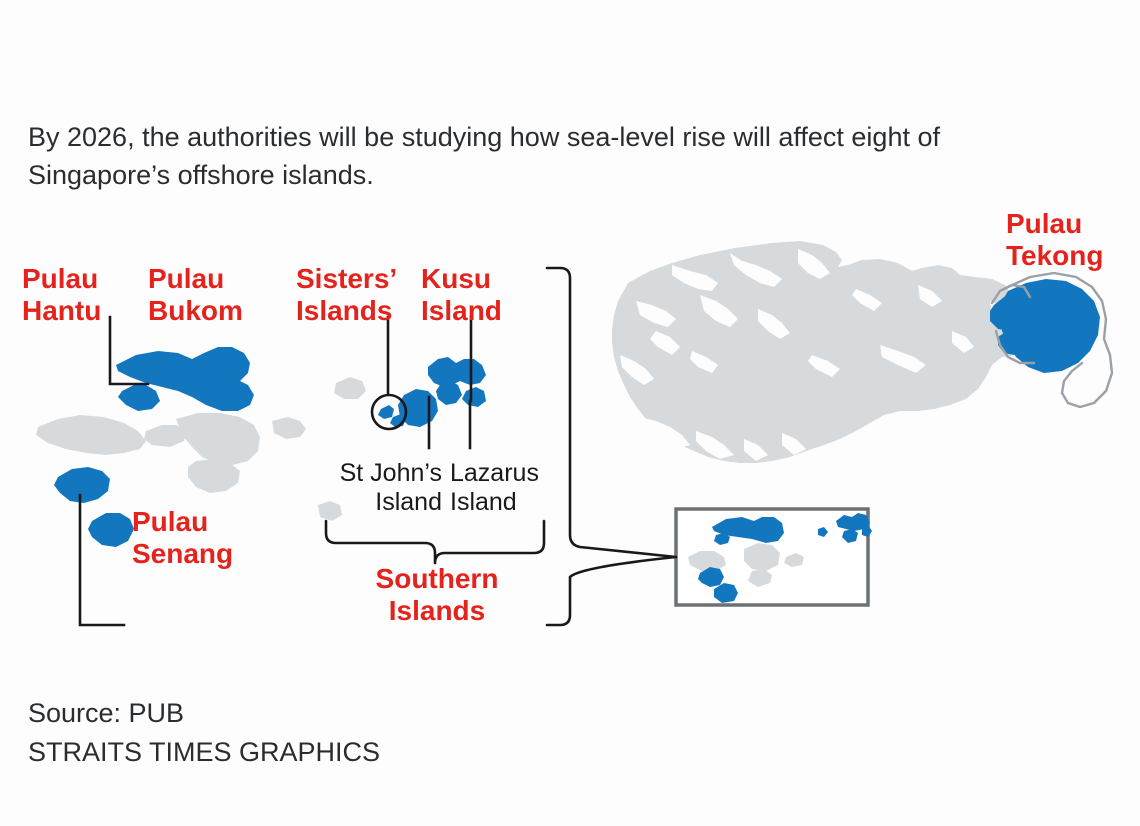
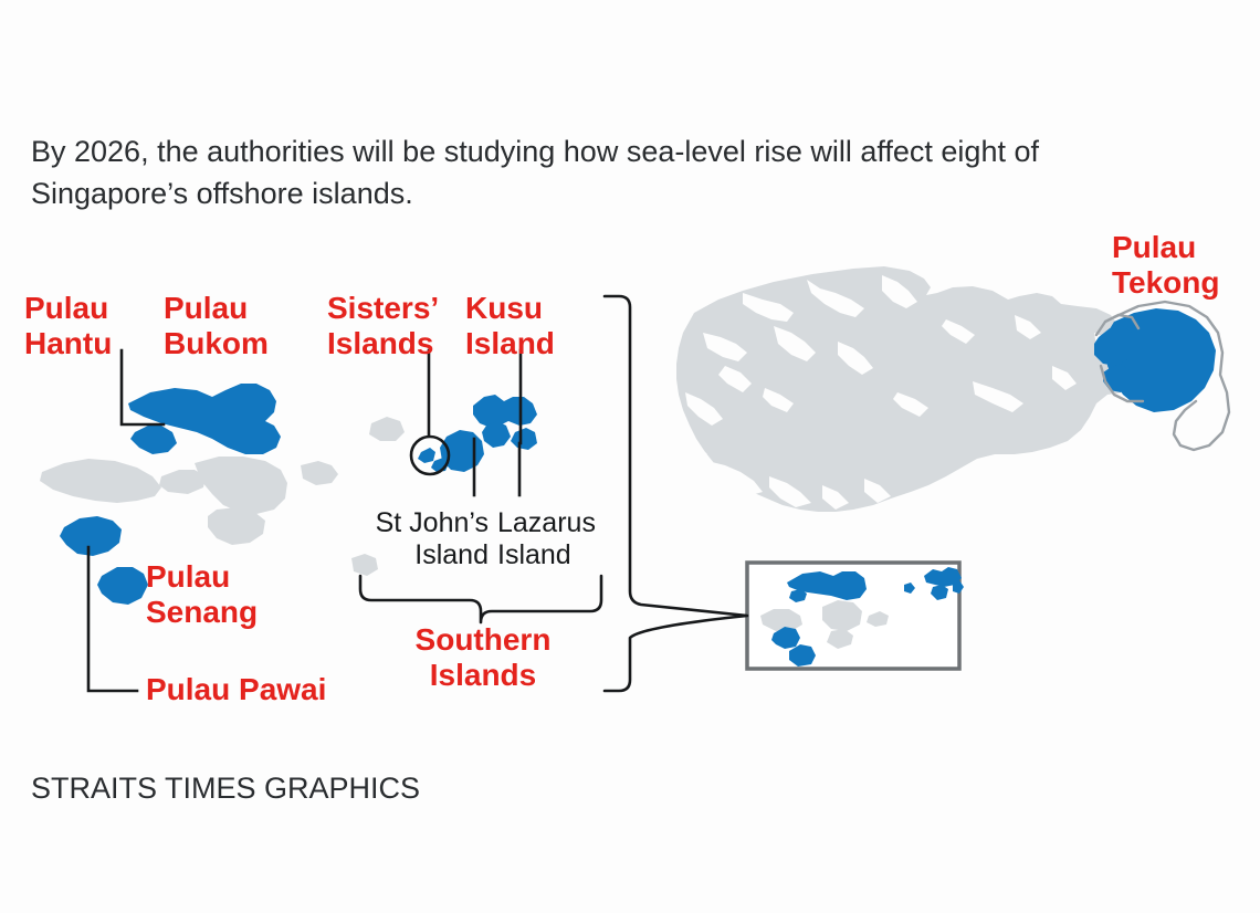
  By 2026, the authorities will be studying how sea-level rise will affect eight of Singapore’s offshore islands.
  Pulau
  Hantu
  Pulau
  Bukom
  Sisters’
  Islands
  Kusu
  Island
  Pulau
  Tekong
  Pulau
  Senang
+ Pulau Pawai
  Southern
  Islands
  St John’s
  Island
  Lazarus
  Island
- Source: PUB
  STRAITS TIMES GRAPHICS
